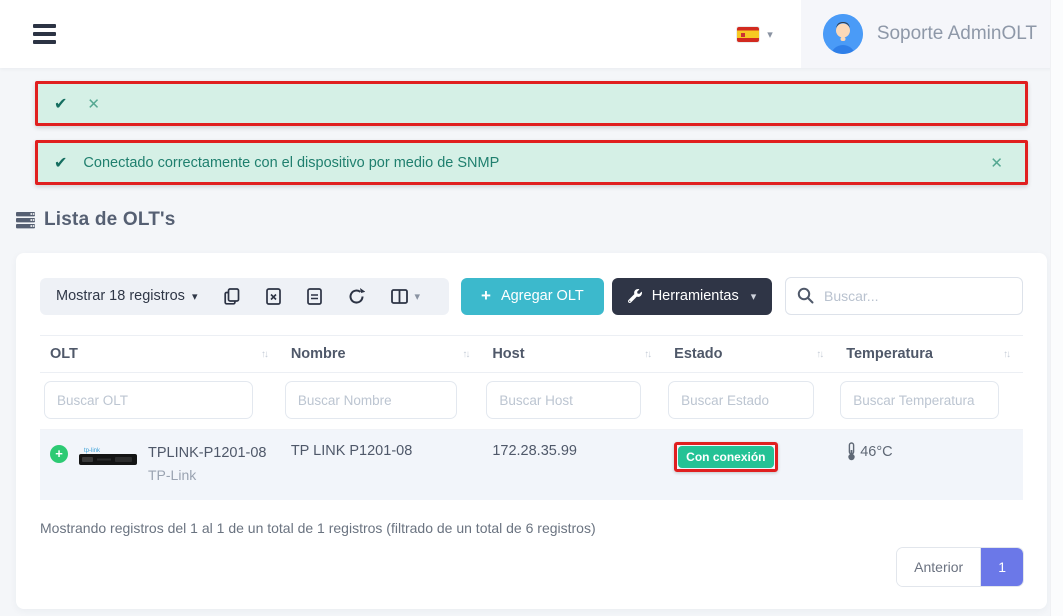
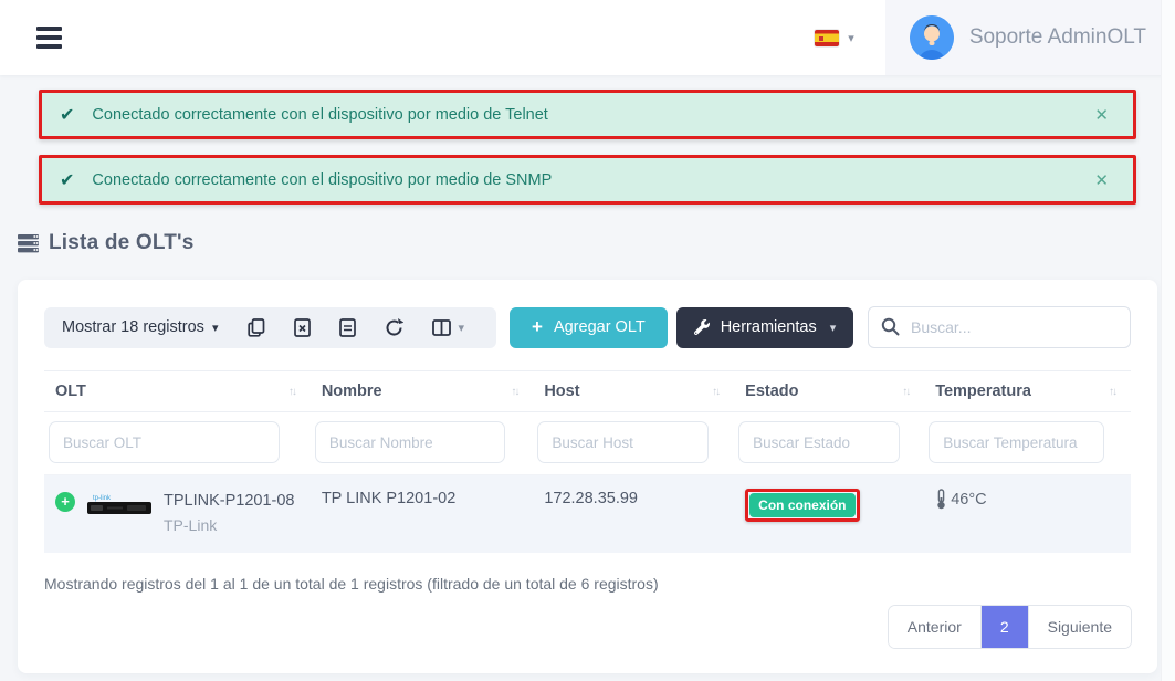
  ▾
  Soporte AdminOLT
  ✔
+ Conectado correctamente con el dispositivo por medio de Telnet
  ✕
  ✔
  Conectado correctamente con el dispositivo por medio de SNMP
  ✕
  Lista de OLT's
  Mostrar 18 registros
  ▾
  ▾
  +
  Agregar OLT
  Herramientas
  ▾
  Buscar...
  OLT ↑↓	Nombre ↑↓	Host ↑↓	Estado ↑↓	Temperatura ↑↓
  Buscar OLT	Buscar Nombre	Buscar Host	Buscar Estado	Buscar Temperatura
- + TPLINK-P1201-08 TP-Link	TP LINK P1201-08	172.28.35.99	Con conexión	46°C
+ + TPLINK-P1201-08 TP-Link	TP LINK P1201-02	172.28.35.99	Con conexión	46°C
  Mostrando registros del 1 al 1 de un total de 1 registros (filtrado de un total de 6 registros)
  Anterior
- 1
+ 2
+ Siguiente
